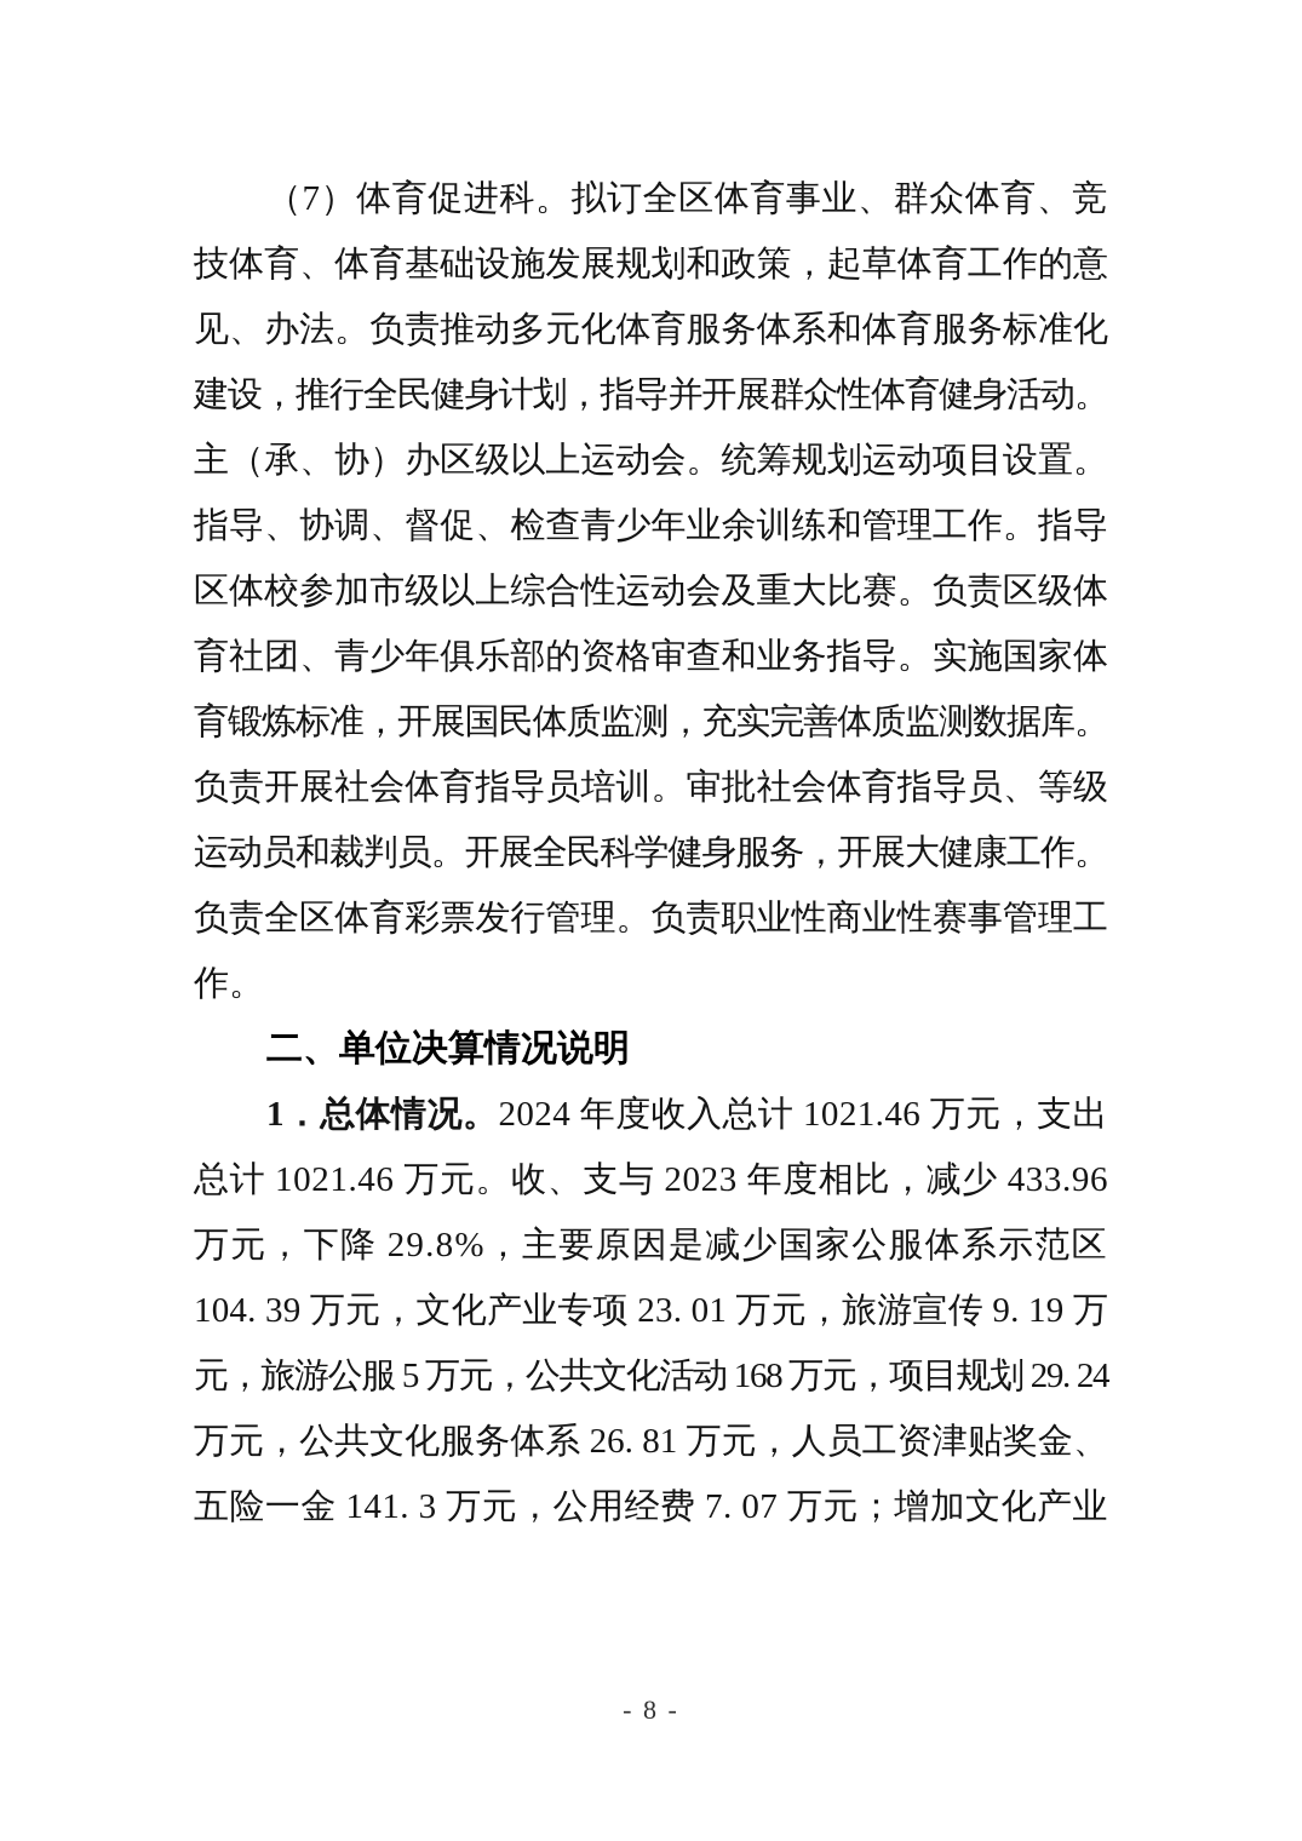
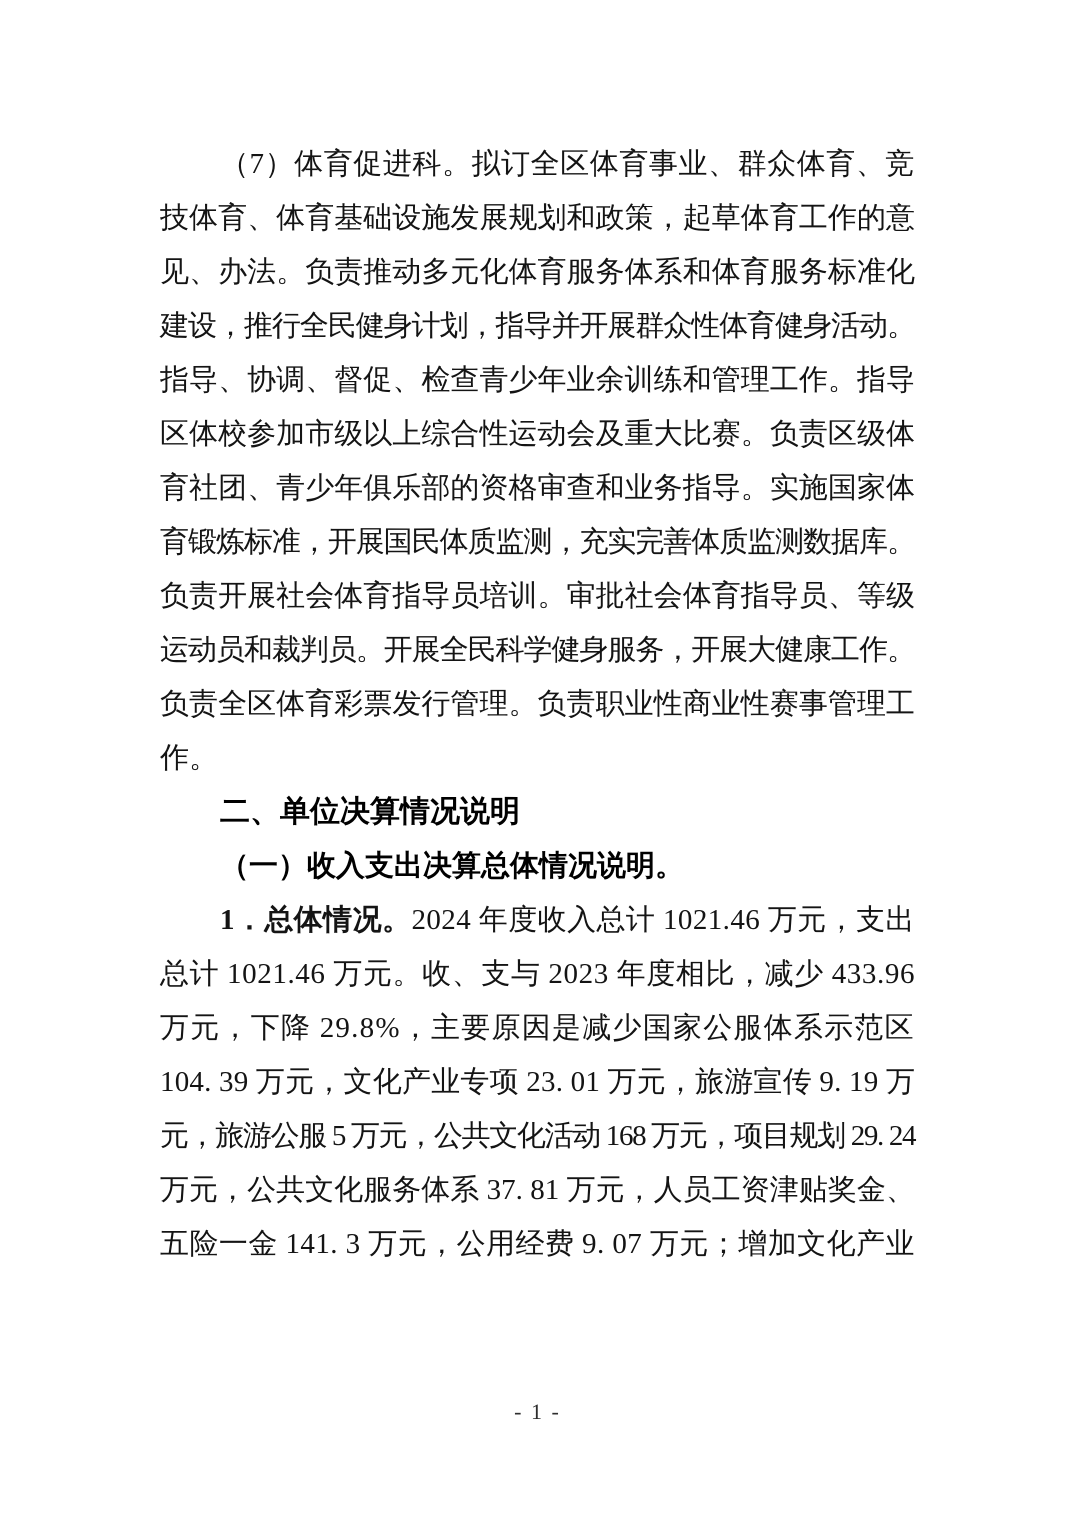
  （7）体育促进科。拟订全区体育事业、群众体育、竞
  技体育、体育基础设施发展规划和政策，起草体育工作的意
  见、办法。负责推动多元化体育服务体系和体育服务标准化
  建设，推行全民健身计划，指导并开展群众性体育健身活动。
- 主（承、协）办区级以上运动会。统筹规划运动项目设置。
  指导、协调、督促、检查青少年业余训练和管理工作。指导
  区体校参加市级以上综合性运动会及重大比赛。负责区级体
  育社团、青少年俱乐部的资格审查和业务指导。实施国家体
  育锻炼标准，开展国民体质监测，充实完善体质监测数据库。
  负责开展社会体育指导员培训。审批社会体育指导员、等级
  运动员和裁判员。开展全民科学健身服务，开展大健康工作。
  负责全区体育彩票发行管理。负责职业性商业性赛事管理工
  作。
  二、单位决算情况说明
+ （一）收入支出决算总体情况说明。
  1．总体情况。2024 年度收入总计 1021.46 万元，支出
  总计 1021.46 万元。收、支与 2023 年度相比，减少 433.96
  万元，下降 29.8%，主要原因是减少国家公服体系示范区
  104. 39 万元，文化产业专项 23. 01 万元，旅游宣传 9. 19 万
  元，旅游公服 5 万元，公共文化活动 168 万元，项目规划 29. 24
- 万元，公共文化服务体系 26. 81 万元，人员工资津贴奖金、
+ 万元，公共文化服务体系 37. 81 万元，人员工资津贴奖金、
- 五险一金 141. 3 万元，公用经费 7. 07 万元；增加文化产业
+ 五险一金 141. 3 万元，公用经费 9. 07 万元；增加文化产业
- - 8 -
+ - 1 -
